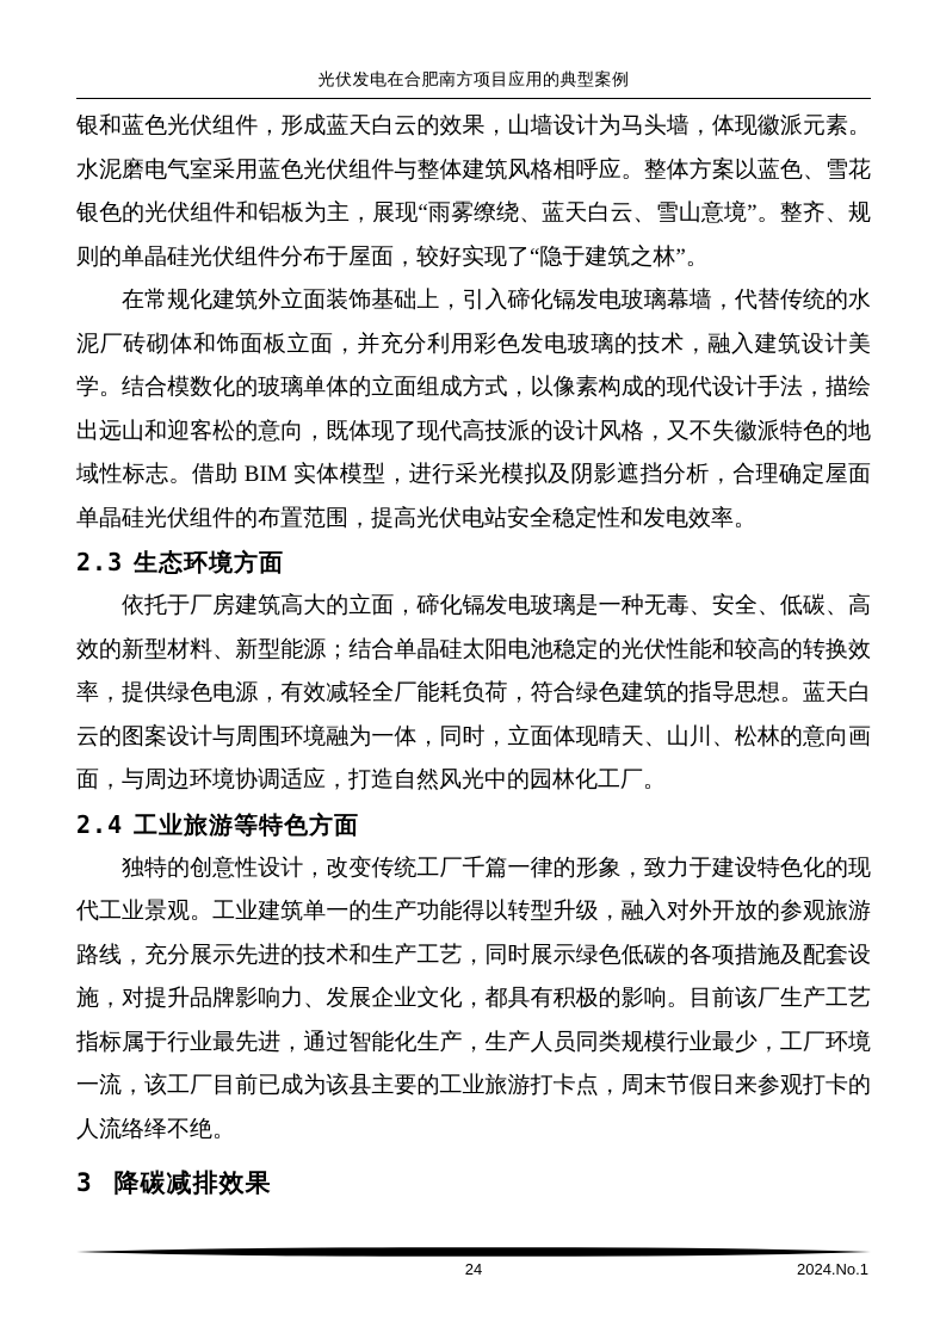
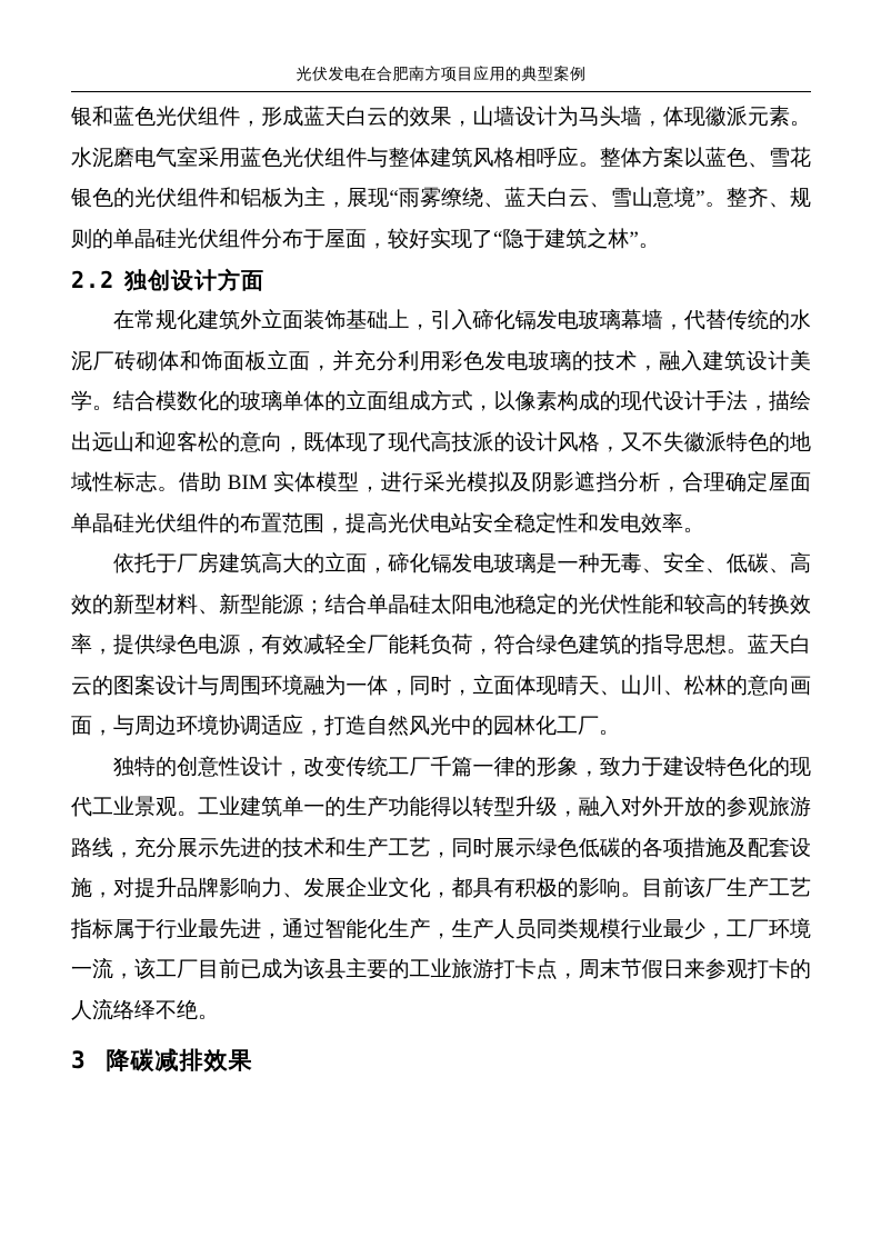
  光伏发电在合肥南方项目应用的典型案例
  银和蓝色光伏组件，形成蓝天白云的效果，山墙设计为马头墙，体现徽派元素。水泥磨电气室采用蓝色光伏组件与整体建筑风格相呼应。整体方案以蓝色、雪花银色的光伏组件和铝板为主，展现“雨雾缭绕、蓝天白云、雪山意境”。整齐、规则的单晶硅光伏组件分布于屋面，较好实现了“隐于建筑之林”。
+ 2.2 独创设计方面
  在常规化建筑外立面装饰基础上，引入碲化镉发电玻璃幕墙，代替传统的水泥厂砖砌体和饰面板立面，并充分利用彩色发电玻璃的技术，融入建筑设计美学。结合模数化的玻璃单体的立面组成方式，以像素构成的现代设计手法，描绘出远山和迎客松的意向，既体现了现代高技派的设计风格，又不失徽派特色的地域性标志。借助 BIM 实体模型，进行采光模拟及阴影遮挡分析，合理确定屋面单晶硅光伏组件的布置范围，提高光伏电站安全稳定性和发电效率。
- 2.3 生态环境方面
  依托于厂房建筑高大的立面，碲化镉发电玻璃是一种无毒、安全、低碳、高效的新型材料、新型能源；结合单晶硅太阳电池稳定的光伏性能和较高的转换效率，提供绿色电源，有效减轻全厂能耗负荷，符合绿色建筑的指导思想。蓝天白云的图案设计与周围环境融为一体，同时，立面体现晴天、山川、松林的意向画面，与周边环境协调适应，打造自然风光中的园林化工厂。
- 2.4 工业旅游等特色方面
  独特的创意性设计，改变传统工厂千篇一律的形象，致力于建设特色化的现代工业景观。工业建筑单一的生产功能得以转型升级，融入对外开放的参观旅游路线，充分展示先进的技术和生产工艺，同时展示绿色低碳的各项措施及配套设施，对提升品牌影响力、发展企业文化，都具有积极的影响。目前该厂生产工艺指标属于行业最先进，通过智能化生产，生产人员同类规模行业最少，工厂环境一流，该工厂目前已成为该县主要的工业旅游打卡点，周末节假日来参观打卡的人流络绎不绝。
  3 降碳减排效果
- 24
- 2024.No.1
